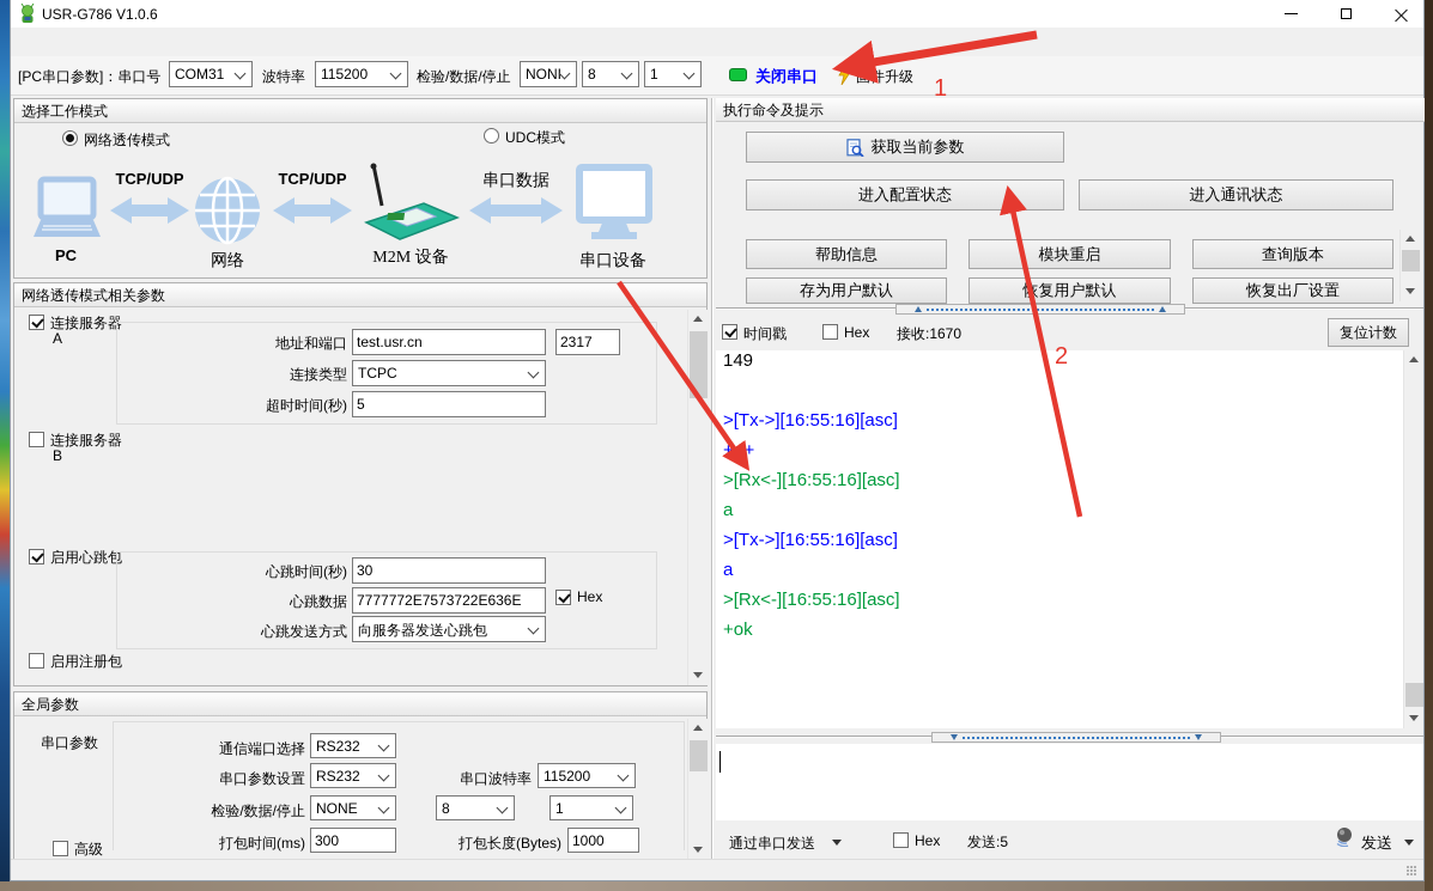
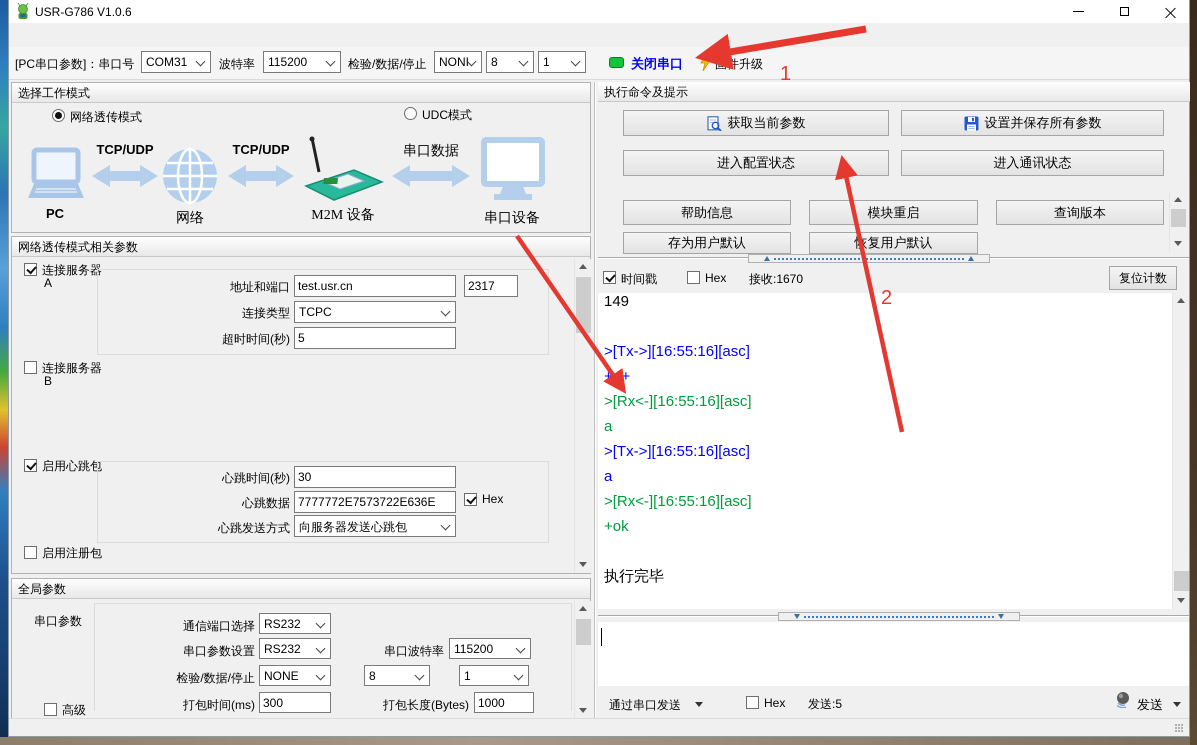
  USR-G786 V1.0.6
  [PC串口参数]：串口号
  COM31
  波特率
  115200
  检验/数据/停止
  NONI
  8
  1
  关闭串口
  固件升级
  选择工作模式
  网络透传模式
  UDC模式
  TCP/UDP
  TCP/UDP
  串口数据
  PC
  网络
  M2M 设备
  串口设备
  网络透传模式相关参数
  连接服务器
  A
  地址和端口
  test.usr.cn
  2317
  连接类型
  TCPC
  超时时间(秒)
  5
  连接服务器
  B
  启用心跳包
  心跳时间(秒)
  30
  心跳数据
  7777772E7573722E636E
  Hex
  心跳发送方式
  向服务器发送心跳包
  启用注册包
  全局参数
  串口参数
  通信端口选择
  RS232
  串口参数设置
  RS232
  串口波特率
  115200
  检验/数据/停止
  NONE
  8
  1
  打包时间(ms)
  300
  打包长度(Bytes)
  1000
  高级
  执行命令及提示
  获取当前参数
+ 设置并保存所有参数
  进入配置状态
  进入通讯状态
  帮助信息
  模块重启
  查询版本
  存为用户默认
  复用户默认
- 恢复出厂设置
  时间戳
  Hex
  接收:1670
  复位计数
  149
  >[Tx->][16:55:16][asc]
  +++
  >[Rx<-][16:55:16][asc]
  a
  >[Tx->][16:55:16][asc]
  a
  >[Rx<-][16:55:16][asc]
  +ok
+ 执行完毕
  通过串口发送
  Hex
  发送:5
  发送
  1
  2
